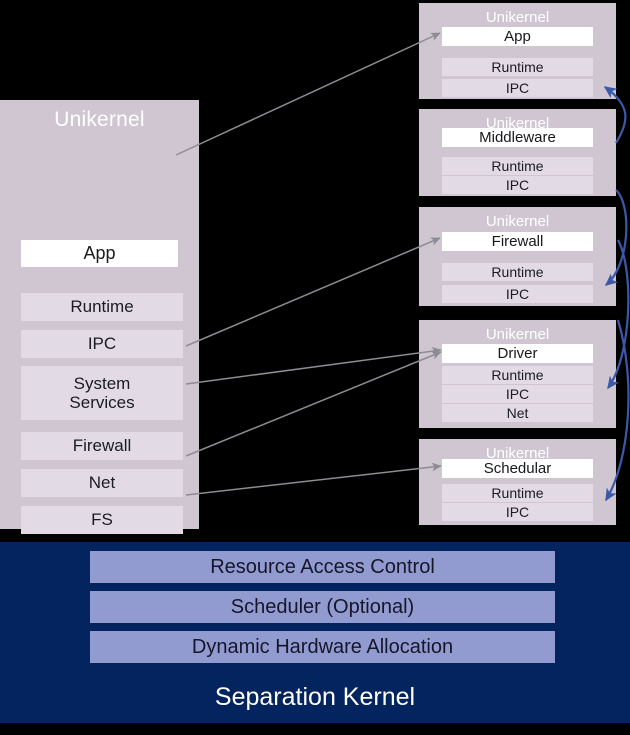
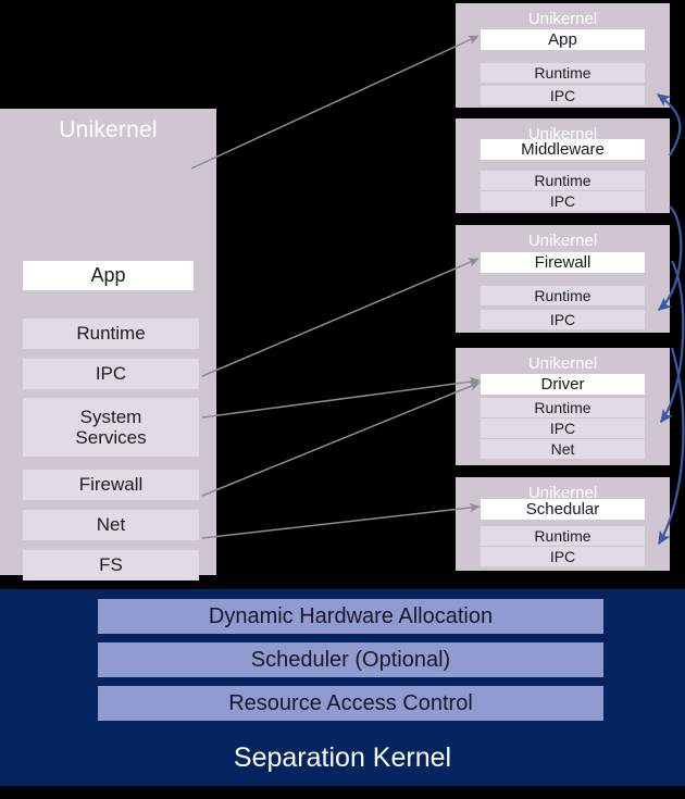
  Unikernel
  App
  Runtime
  IPC
  System
  Services
  Firewall
  Net
  FS
  Unikernel
  App
  Runtime
  IPC
  Unikernel
  Middleware
  Runtime
  IPC
  Unikernel
  Firewall
  Runtime
  IPC
  Unikernel
  Driver
  Runtime
  IPC
  Net
  Unikernel
  Schedular
  Runtime
  IPC
- Resource Access Control
+ Dynamic Hardware Allocation
  Scheduler (Optional)
- Dynamic Hardware Allocation
+ Resource Access Control
  Separation Kernel
